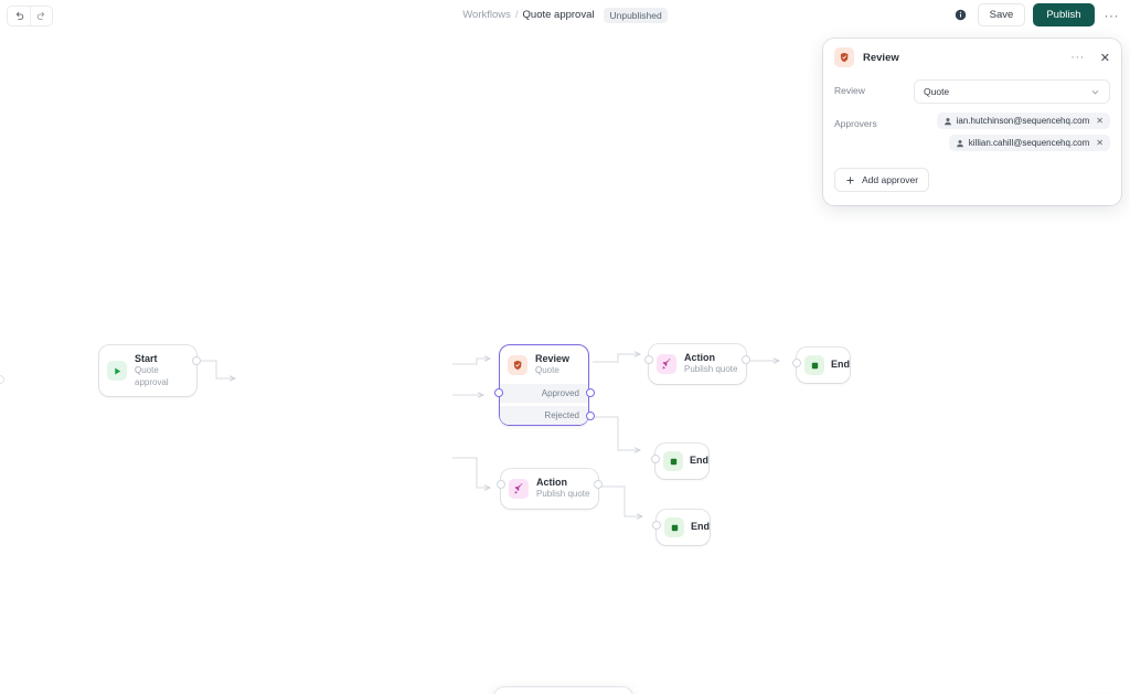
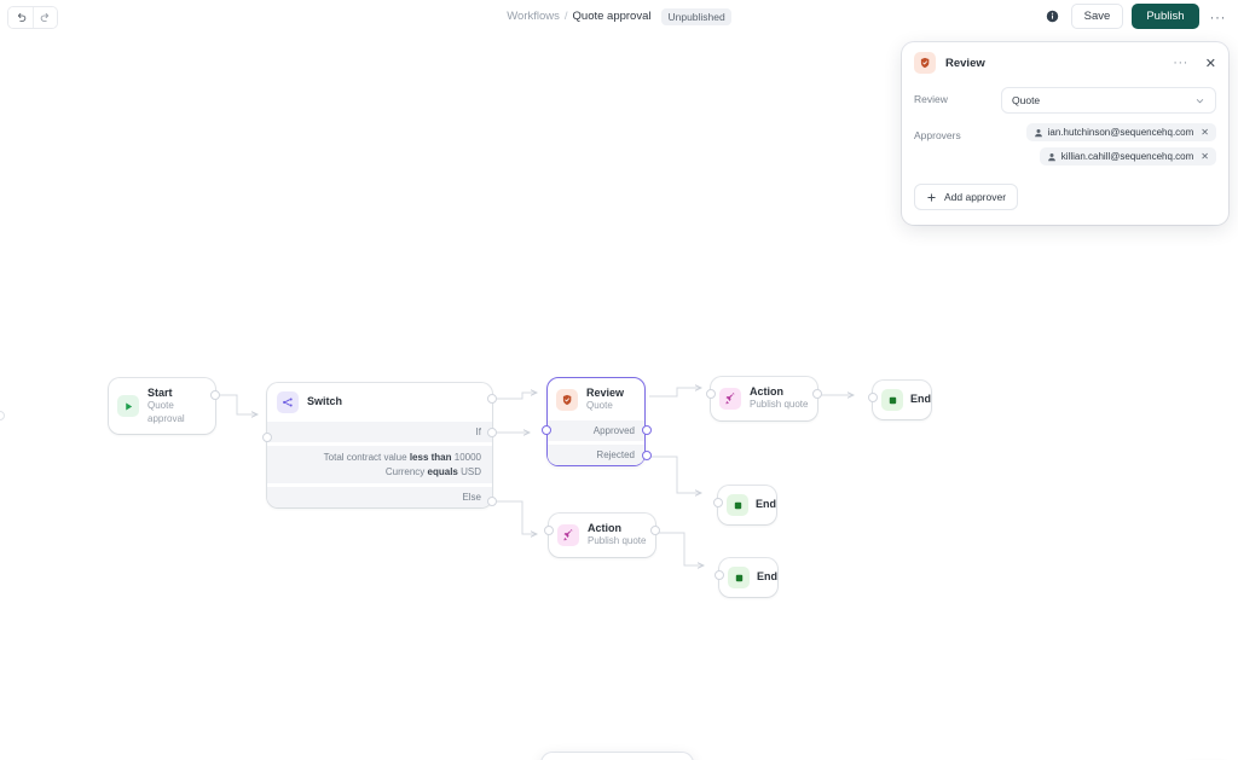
  Workflows
  /
  Quote approval
  Unpublished
  Save
  Publish
  ···
  Start
  Quote approval
+ Switch
+ If
+ Total contract value less than 10000
+ Currency equals USD
+ Else
  Review
  Quote
  Approved
  Rejected
  Action
  Publish quote
  End
  End
  Action
  Publish quote
  End
  Review
  ···
  ✕
  Review
  Quote
  Approvers
  ian.hutchinson@sequencehq.com
  ✕
  killian.cahill@sequencehq.com
  ✕
  Add approver
